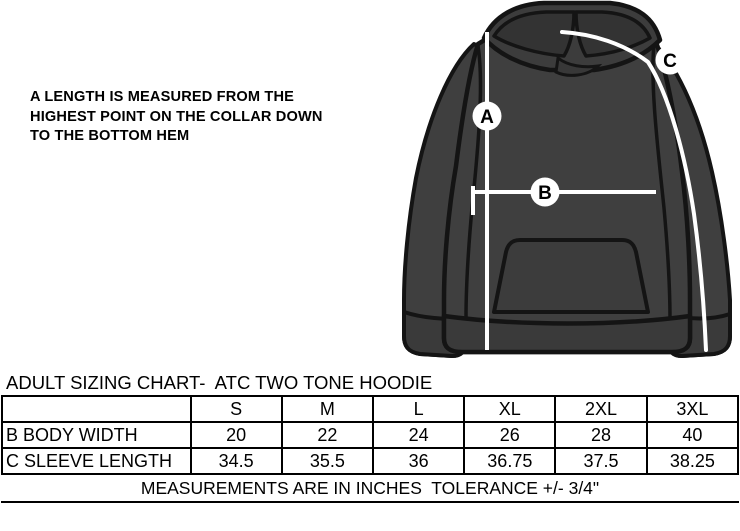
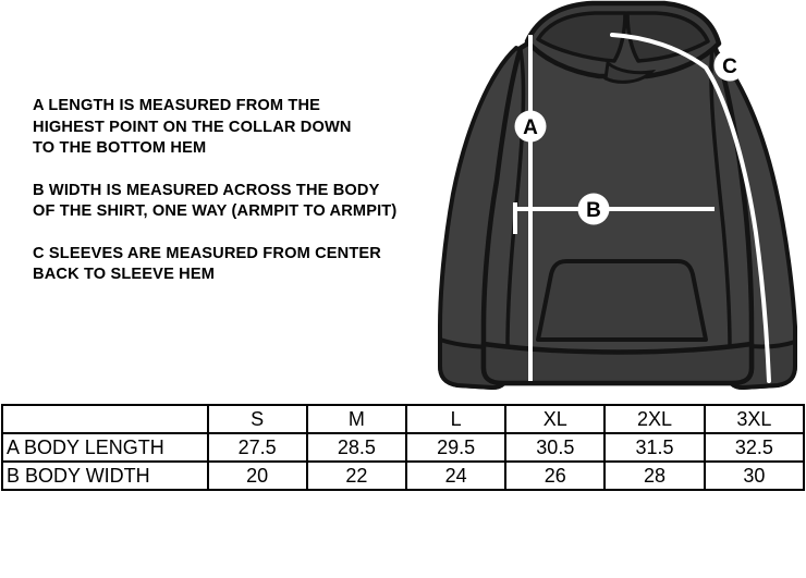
  A LENGTH IS MEASURED FROM THE
  HIGHEST POINT ON THE COLLAR DOWN
  TO THE BOTTOM HEM
+ B WIDTH IS MEASURED ACROSS THE BODY
+ OF THE SHIRT, ONE WAY (ARMPIT TO ARMPIT)
+ C SLEEVES ARE MEASURED FROM CENTER
+ BACK TO SLEEVE HEM
  A
  B
  C
- ADULT SIZING CHART- ATC TWO TONE HOODIE
  	S	M	L	XL	2XL	3XL
+ A BODY LENGTH	27.5	28.5	29.5	30.5	31.5	32.5
- B BODY WIDTH	20	22	24	26	28	40
+ B BODY WIDTH	20	22	24	26	28	30
- C SLEEVE LENGTH	34.5	35.5	36	36.75	37.5	38.25
- MEASUREMENTS ARE IN INCHES TOLERANCE +/- 3/4"
